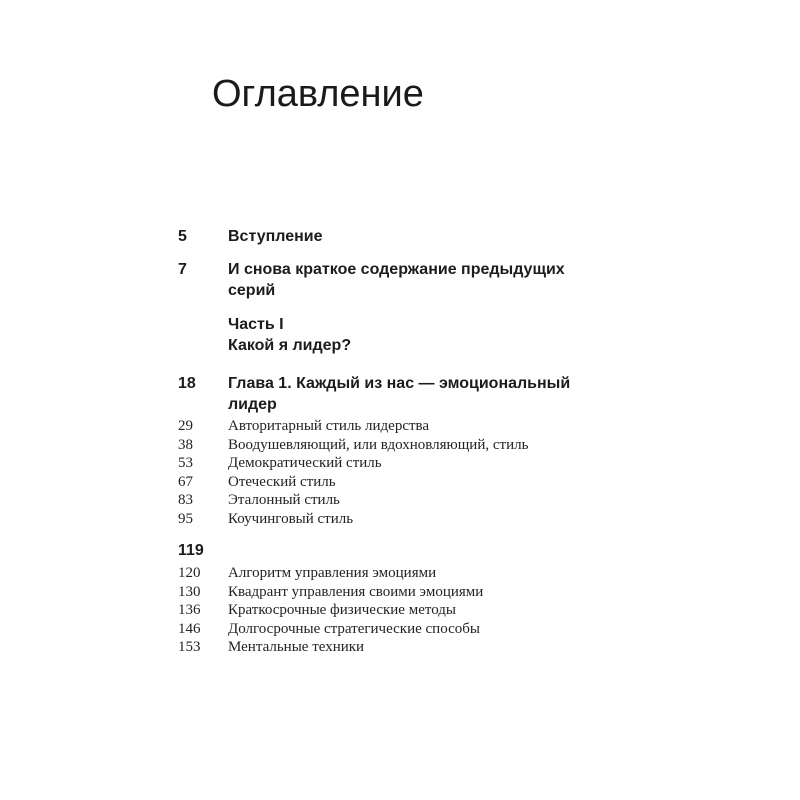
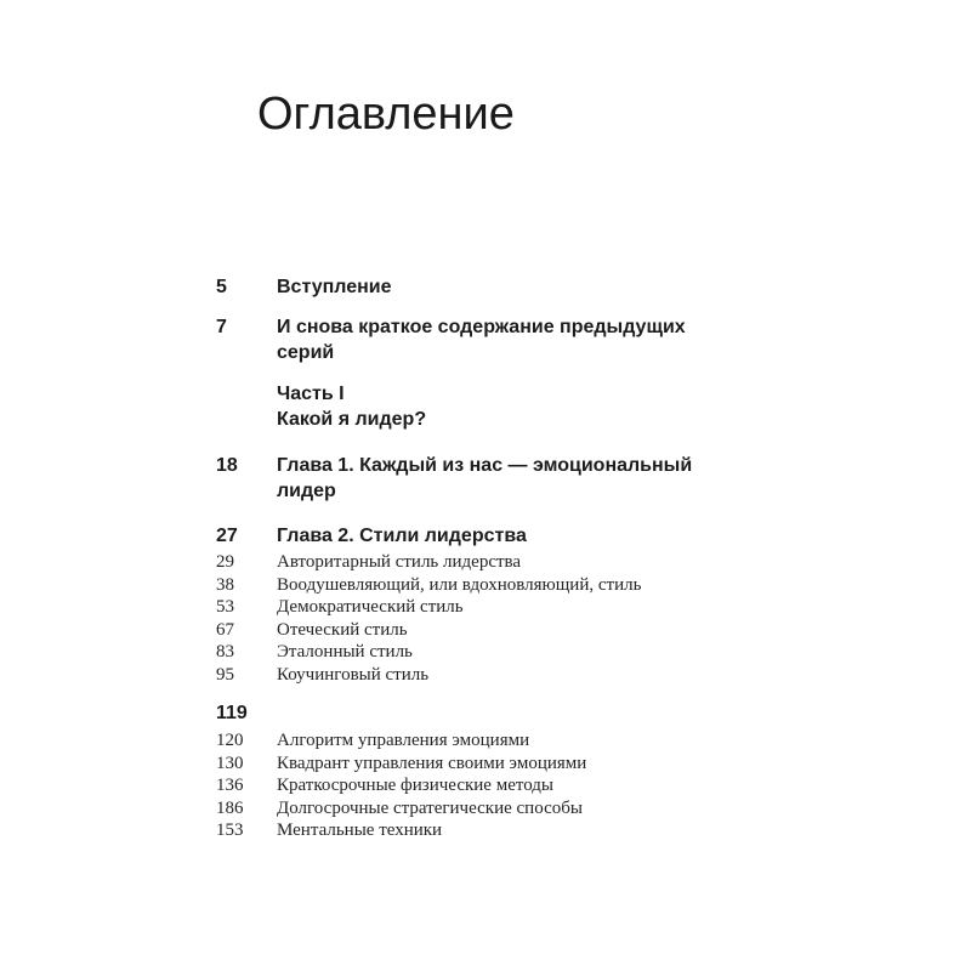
  Оглавление
  5
  Вступление
  7
  И снова краткое содержание предыдущих
  серий
  Часть I
  Какой я лидер?
  18
  Глава 1. Каждый из нас — эмоциональный
  лидер
+ 27
+ Глава 2. Стили лидерства
  29
  Авторитарный стиль лидерства
  38
  Воодушевляющий, или вдохновляющий, стиль
  53
  Демократический стиль
  67
  Отеческий стиль
  83
  Эталонный стиль
  95
  Коучинговый стиль
  119
  120
  Алгоритм управления эмоциями
  130
  Квадрант управления своими эмоциями
  136
  Краткосрочные физические методы
- 146
+ 186
  Долгосрочные стратегические способы
  153
  Ментальные техники
